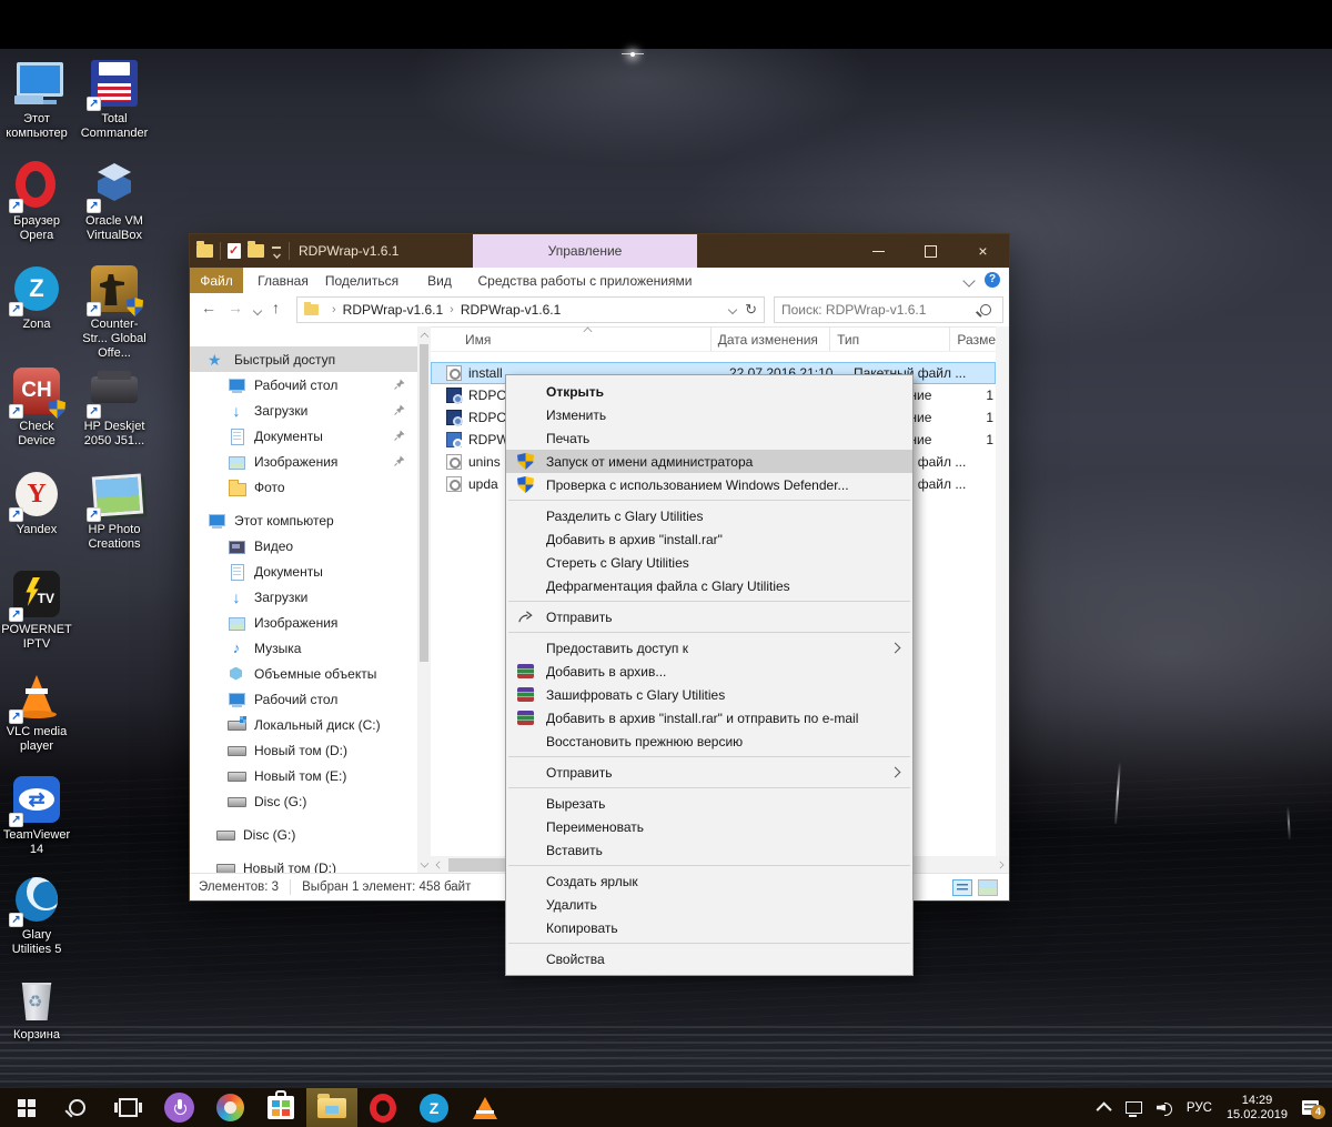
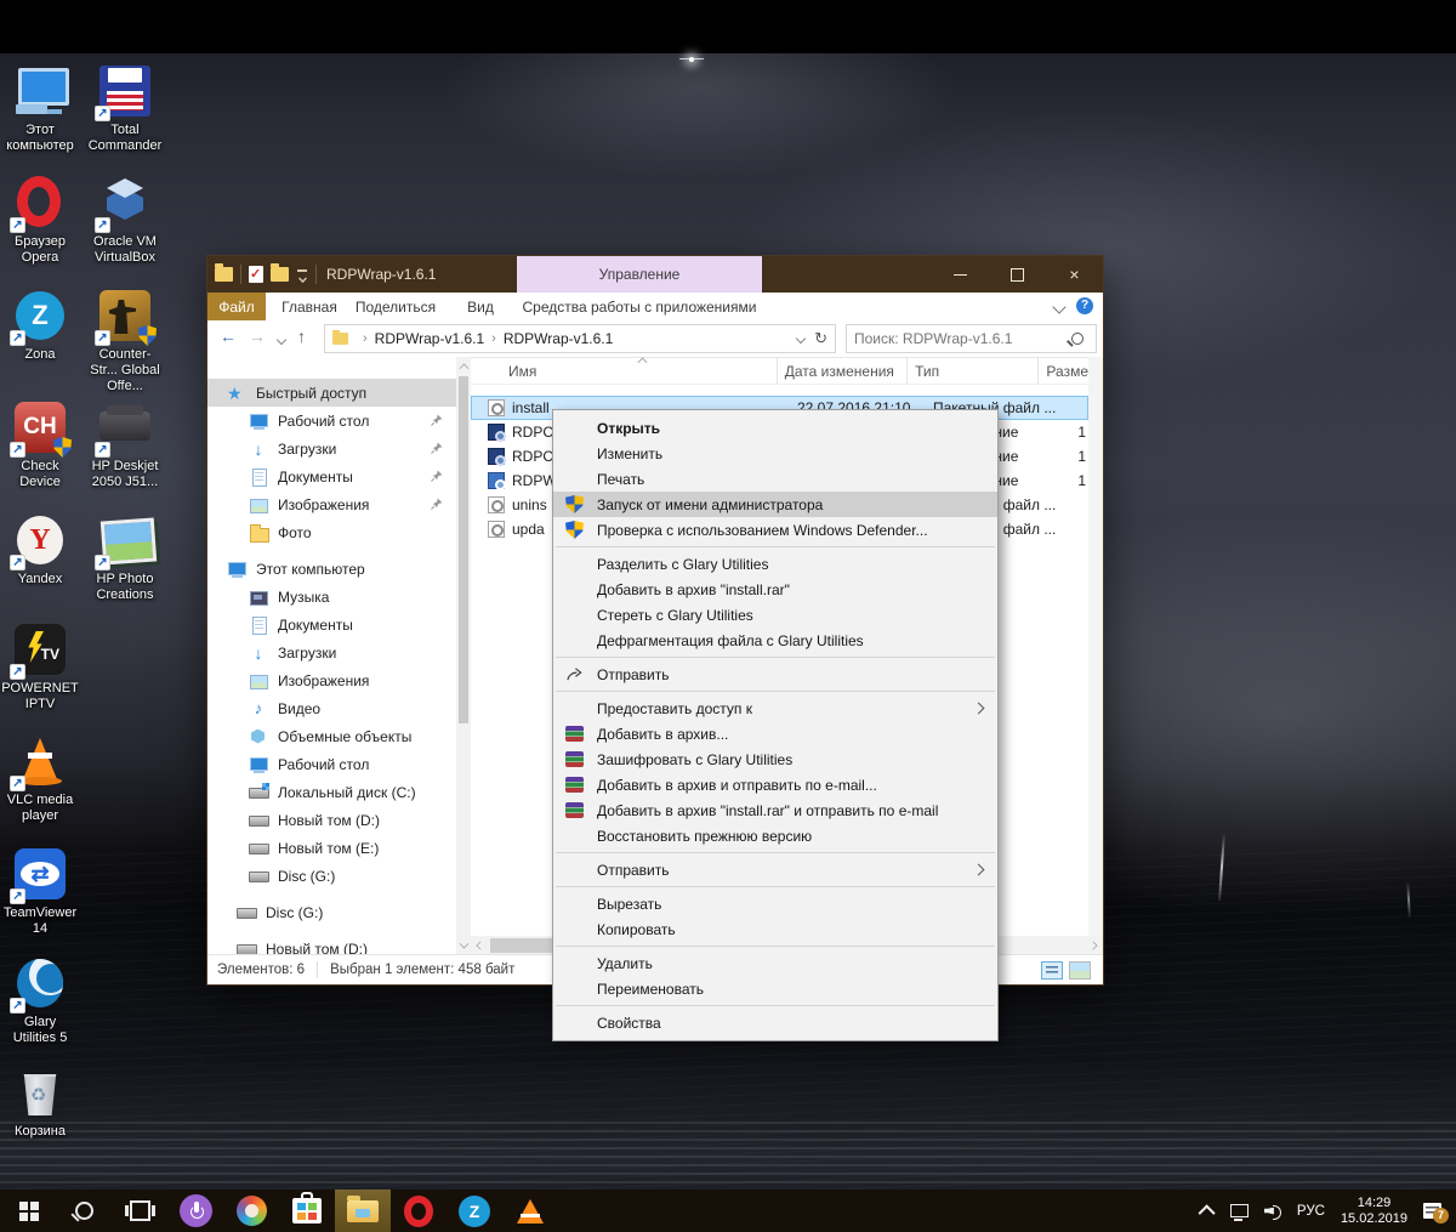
  Этот компьютер
  ↗
  Total Commander
  ↗
  Браузер Opera
  ↗
  Oracle VM VirtualBox
  Z
  ↗
  Zona
  ↗
  Counter-Str... Global Offe...
  CH
  ↗
  Check Device
  ↗
  HP Deskjet 2050 J51...
  Y
  ↗
  Yandex
  ↗
  HP Photo Creations
  TV
  ↗
  POWERNET IPTV
  ↗
  VLC media player
  ↗
  TeamViewer 14
  ↗
  Glary Utilities 5
  Корзина
  RDPWrap-v1.6.1
  Управление
  ×
  Файл
  Главная
  Поделиться
  Вид
  Средства работы с приложениями
  ?
  ←
  →
  ↑
  ›
  RDPWrap-v1.6.1
  ›
  RDPWrap-v1.6.1
  ↻
  Поиск: RDPWrap-v1.6.1
  ★
  Быстрый доступ
  Рабочий стол
  ↓
  Загрузки
  Документы
  Изображения
  Фото
  Этот компьютер
- Видео
+ Музыка
  Документы
  ↓
  Загрузки
  Изображения
  ♪
- Музыка
+ Видео
  Объемные объекты
  Рабочий стол
  Локальный диск (C:)
  Новый том (D:)
  Новый том (E:)
  Disc (G:)
  Disc (G:)
  Новый том (D:)
  Имя
  Дата изменения
  Тип
  Разме
  install
  22.07.2016 21:10
  Пакетный файл ...
  RDPC
  1
  RDPC
  1
  RDPW
  1
  unins
  upda
- Элементов: 3
+ Элементов: 6
  Выбран 1 элемент: 458 байт
  Открыть
  Изменить
  Печать
  Запуск от имени администратора
  Проверка с использованием Windows Defender...
  Разделить с Glary Utilities
  Добавить в архив "install.rar"
  Стереть с Glary Utilities
  Дефрагментация файла с Glary Utilities
  Отправить
  Предоставить доступ к
  Добавить в архив...
  Зашифровать с Glary Utilities
+ Добавить в архив и отправить по e-mail...
  Добавить в архив "install.rar" и отправить по e-mail
  Восстановить прежнюю версию
  Отправить
  Вырезать
- Переименовать
+ Копировать
- Вставить
- Создать ярлык
  Удалить
- Копировать
+ Переименовать
  Свойства
  Z
  РУС
  14:29
  15.02.2019
- 4
+ 7
